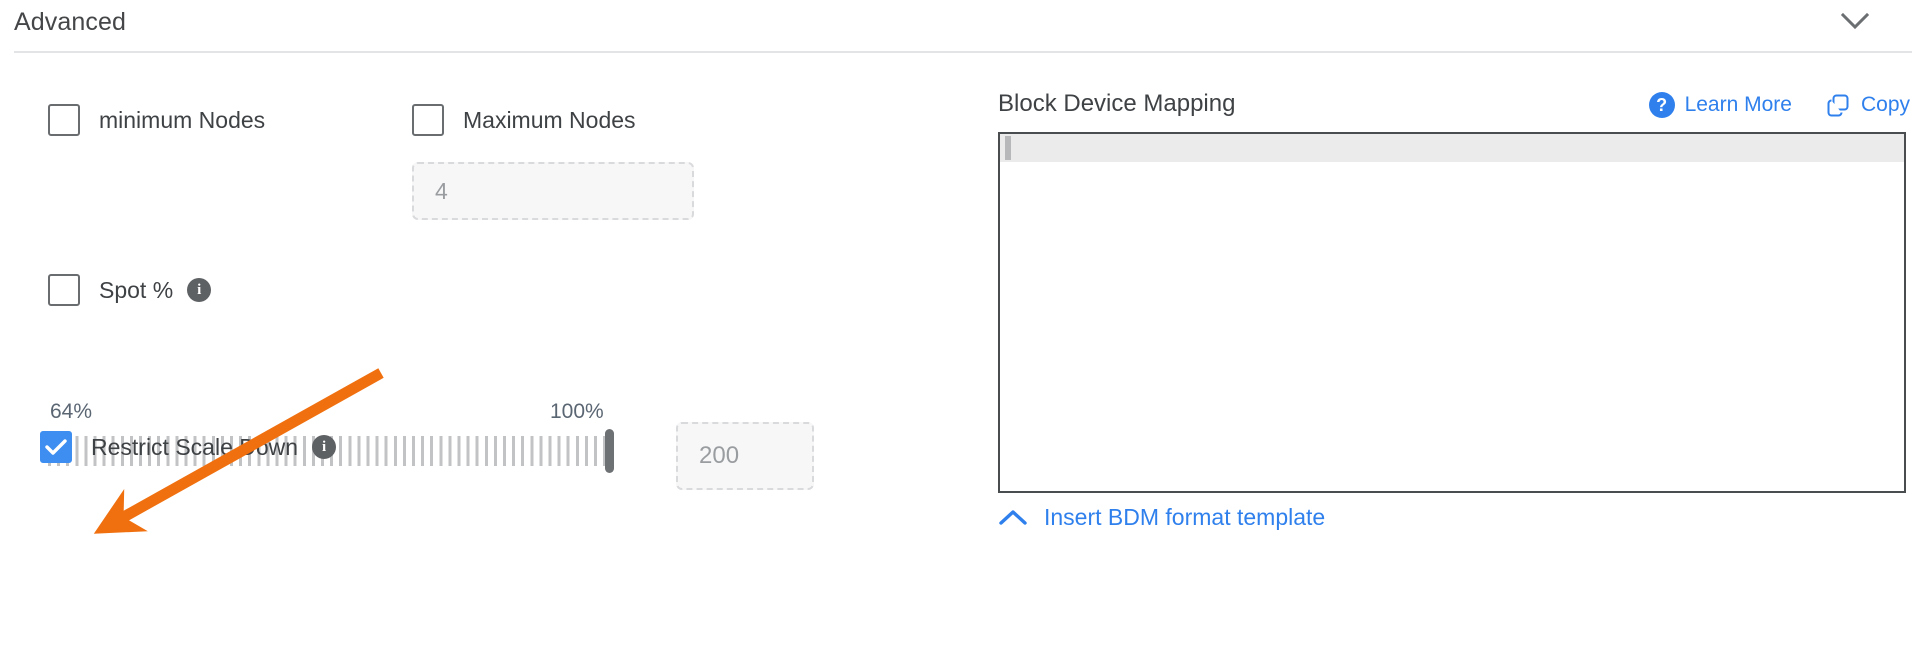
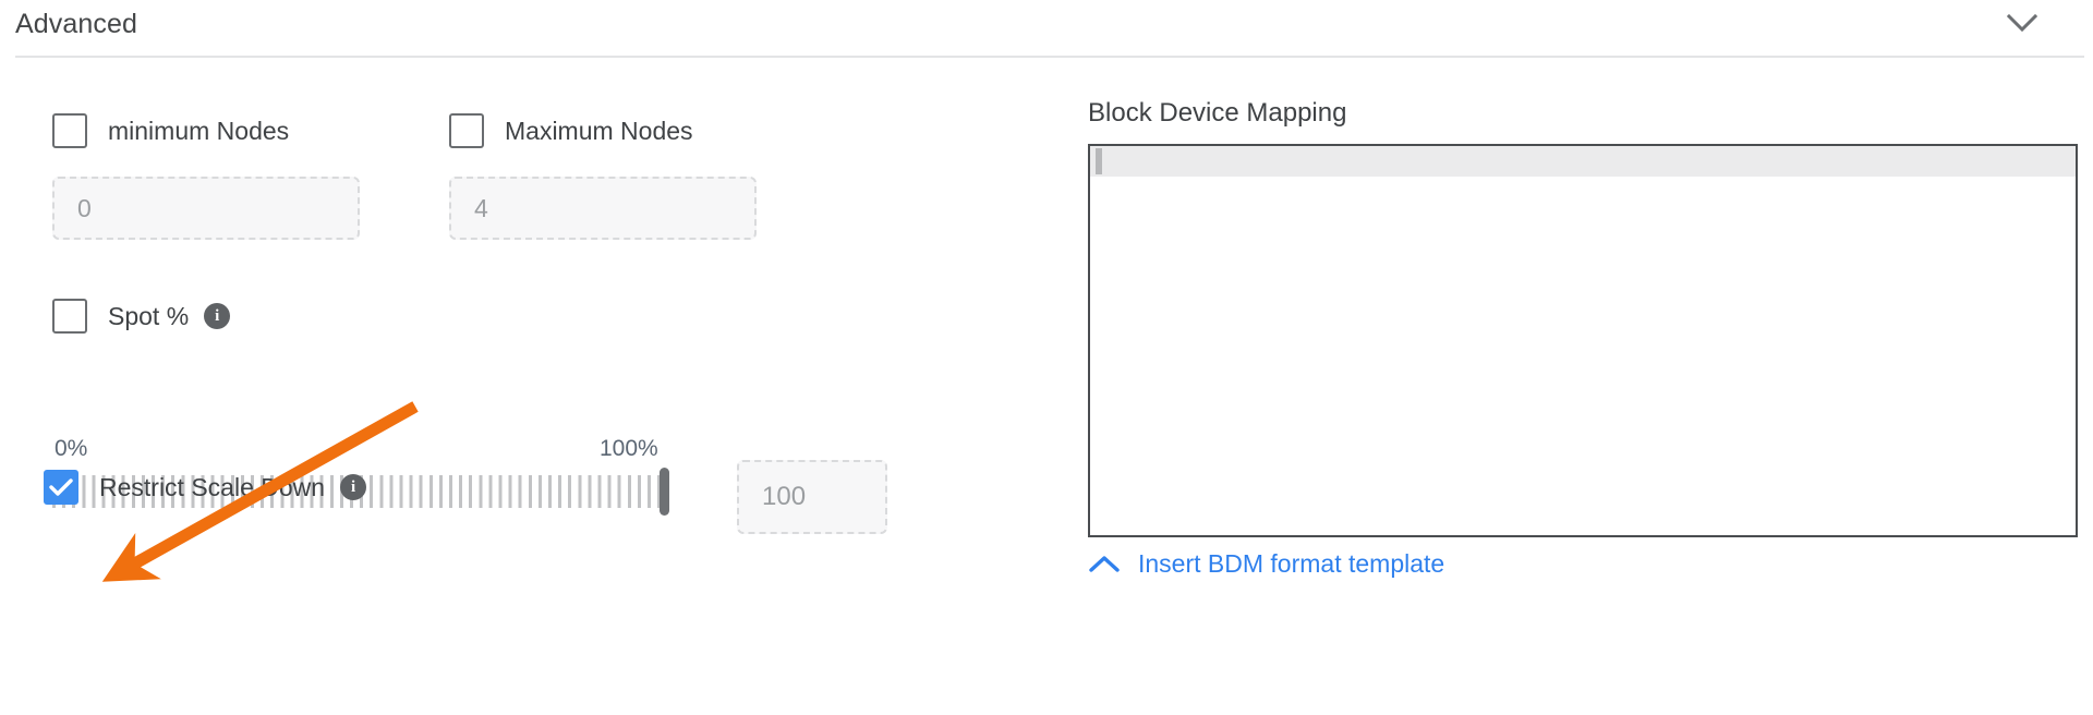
  Advanced
  minimum Nodes
+ 0
  Maximum Nodes
  4
  Spot %
  i
- 64%
+ 0%
  100%
- 200
+ 100
  Restrict Scaleown
  i
  Block Device Mapping
- ?
- Learn More
- Copy
  Insert BDM format template
